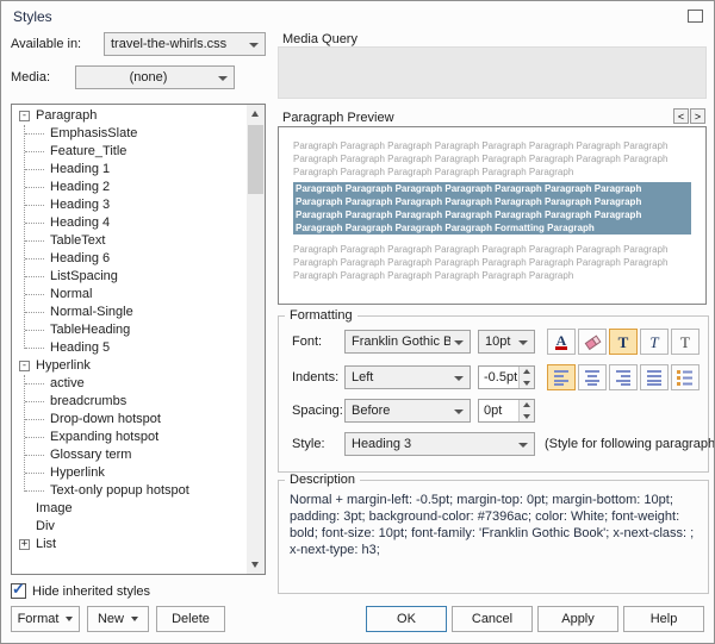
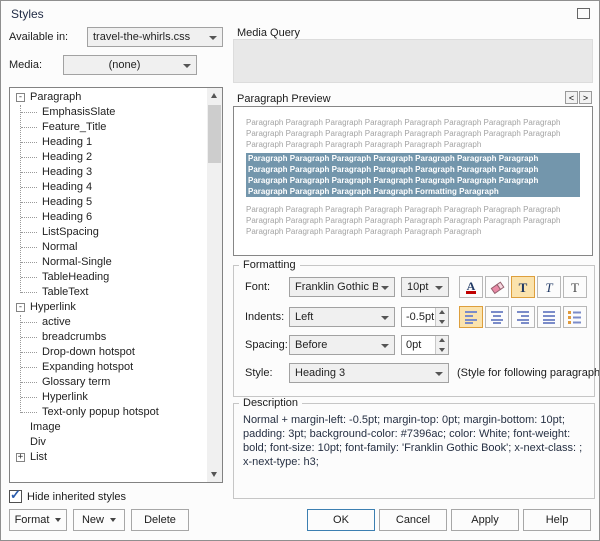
  Styles
  Available in:
  travel-the-whirls.css
  Media:
  (none)
  - Paragraph
  EmphasisSlate
  Feature_Title
  Heading 1
  Heading 2
  Heading 3
  Heading 4
- TableText
+ Heading 5
  Heading 6
  ListSpacing
  Normal
  Normal-Single
  TableHeading
- Heading 5
+ TableText
  - Hyperlink
  active
  breadcrumbs
  Drop-down hotspot
  Expanding hotspot
  Glossary term
  Hyperlink
  Text-only popup hotspot
  Image
  Div
  + List
  ✓
  Hide inherited styles
  Media Query
  Paragraph Preview
  <
  >
  Paragraph Paragraph Paragraph Paragraph Paragraph Paragraph Paragraph Paragraph Paragraph Paragraph Paragraph Paragraph Paragraph Paragraph Paragraph Paragraph Paragraph Paragraph Paragraph Paragraph Paragraph Paragraph
  Paragraph Paragraph Paragraph Paragraph Paragraph Paragraph Paragraph Paragraph Paragraph Paragraph Paragraph Paragraph Paragraph Paragraph Paragraph Paragraph Paragraph Paragraph Paragraph Paragraph Paragraph Paragraph Paragraph Paragraph Paragraph Formatting Paragraph
  Paragraph Paragraph Paragraph Paragraph Paragraph Paragraph Paragraph Paragraph Paragraph Paragraph Paragraph Paragraph Paragraph Paragraph Paragraph Paragraph Paragraph Paragraph Paragraph Paragraph Paragraph Paragraph
  Formatting
  Font:
  Franklin Gothic B
  10pt
  A
  T
  T
  T
  Indents:
  Left
  -0.5pt
  Spacing:
  Before
  0pt
  Style:
  Heading 3
  (Style for following paragraph
  Description
  Normal + margin-left: -0.5pt; margin-top: 0pt; margin-bottom: 10pt; padding: 3pt; background-color: #7396ac; color: White; font-weight: bold; font-size: 10pt; font-family: 'Franklin Gothic Book'; x-next-class: ; x-next-type: h3;
  Format
  New
  Delete
  OK
  Cancel
  Apply
  Help
